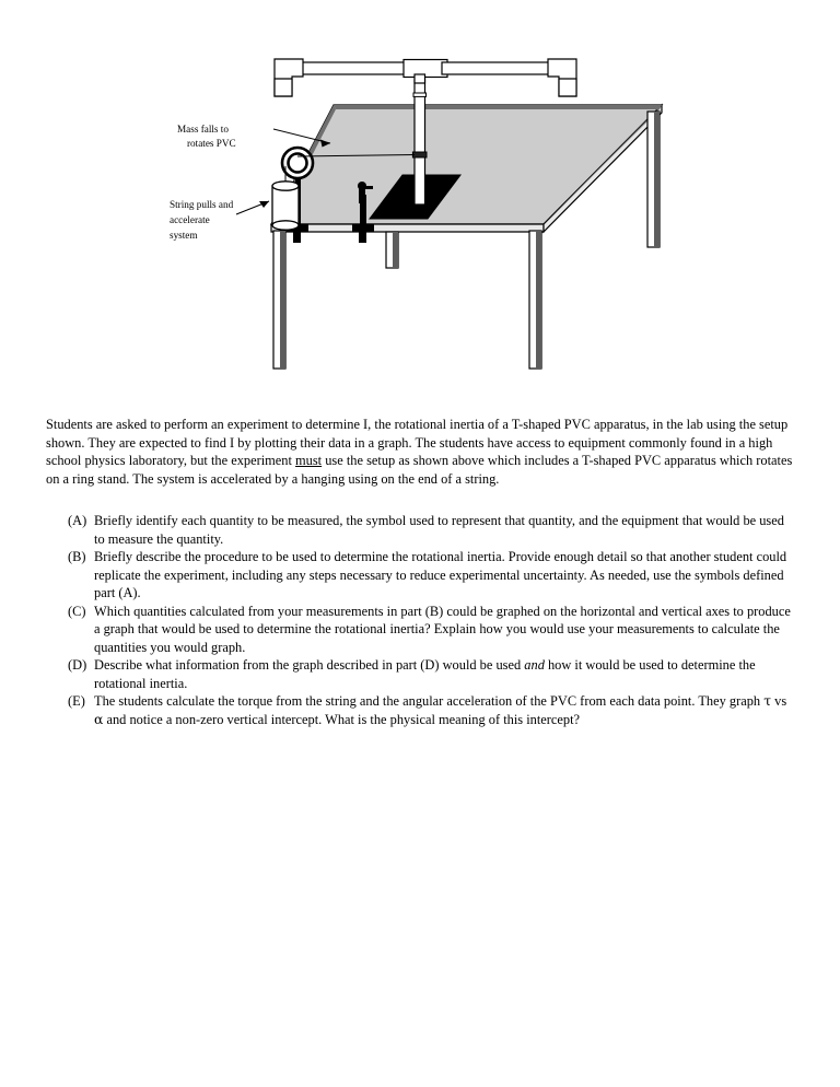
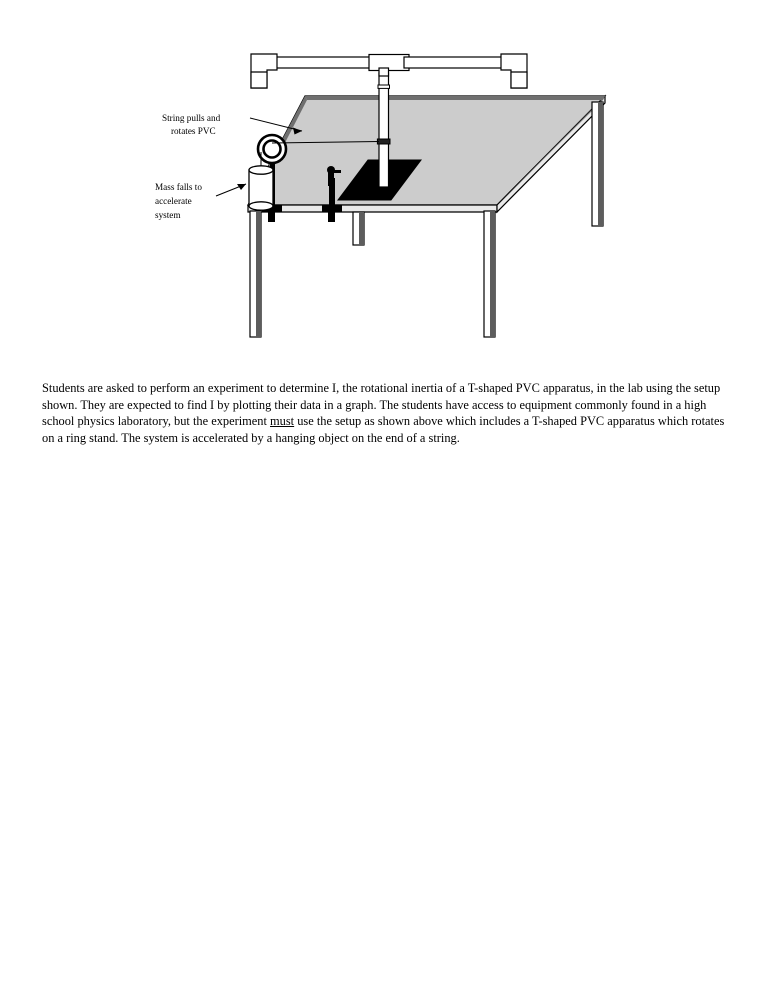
- Mass falls to
+ String pulls and
  rotates PVC
- String pulls and
+ Mass falls to
  accelerate
  system
- Students are asked to perform an experiment to determine I, the rotational inertia of a T-shaped PVC apparatus, in the lab using the setup shown. They are expected to find I by plotting their data in a graph. The students have access to equipment commonly found in a high school physics laboratory, but the experiment must use the setup as shown above which includes a T-shaped PVC apparatus which rotates on a ring stand. The system is accelerated by a hanging using on the end of a string.
+ Students are asked to perform an experiment to determine I, the rotational inertia of a T-shaped PVC apparatus, in the lab using the setup shown. They are expected to find I by plotting their data in a graph. The students have access to equipment commonly found in a high school physics laboratory, but the experiment must use the setup as shown above which includes a T-shaped PVC apparatus which rotates on a ring stand. The system is accelerated by a hanging object on the end of a string.
- (A)
- Briefly identify each quantity to be measured, the symbol used to represent that quantity, and the equipment that would be used to measure the quantity.
- (B)
- Briefly describe the procedure to be used to determine the rotational inertia. Provide enough detail so that another student could replicate the experiment, including any steps necessary to reduce experimental uncertainty. As needed, use the symbols defined part (A).
- (C)
- Which quantities calculated from your measurements in part (B) could be graphed on the horizontal and vertical axes to produce a graph that would be used to determine the rotational inertia? Explain how you would use your measurements to calculate the quantities you would graph.
- (D)
- Describe what information from the graph described in part (D) would be used and how it would be used to determine the rotational inertia.
- (E)
- The students calculate the torque from the string and the angular acceleration of the PVC from each data point. They graph τ vs α and notice a non-zero vertical intercept. What is the physical meaning of this intercept?
